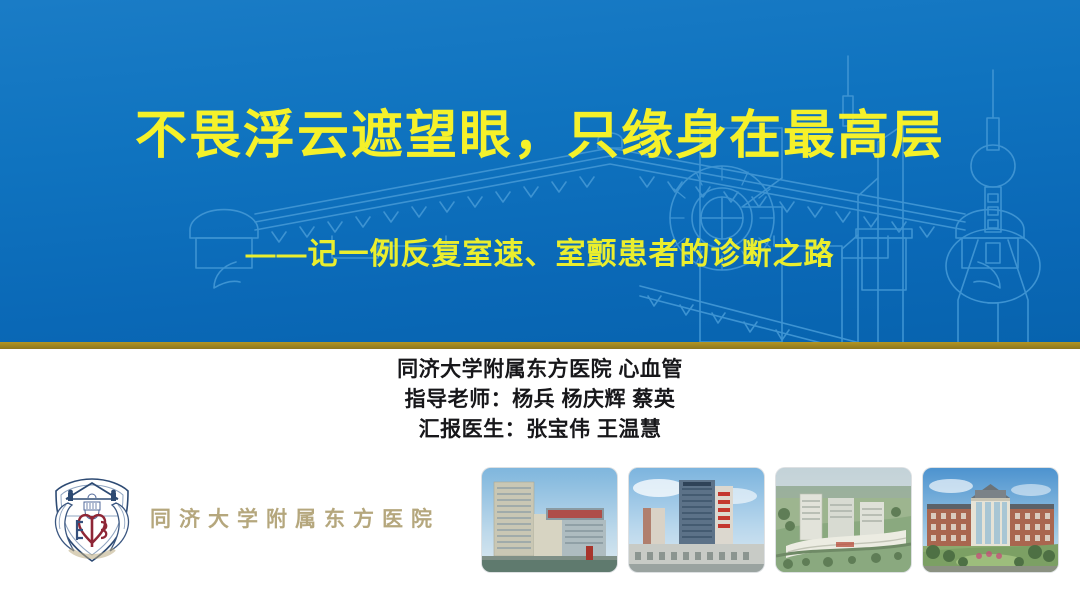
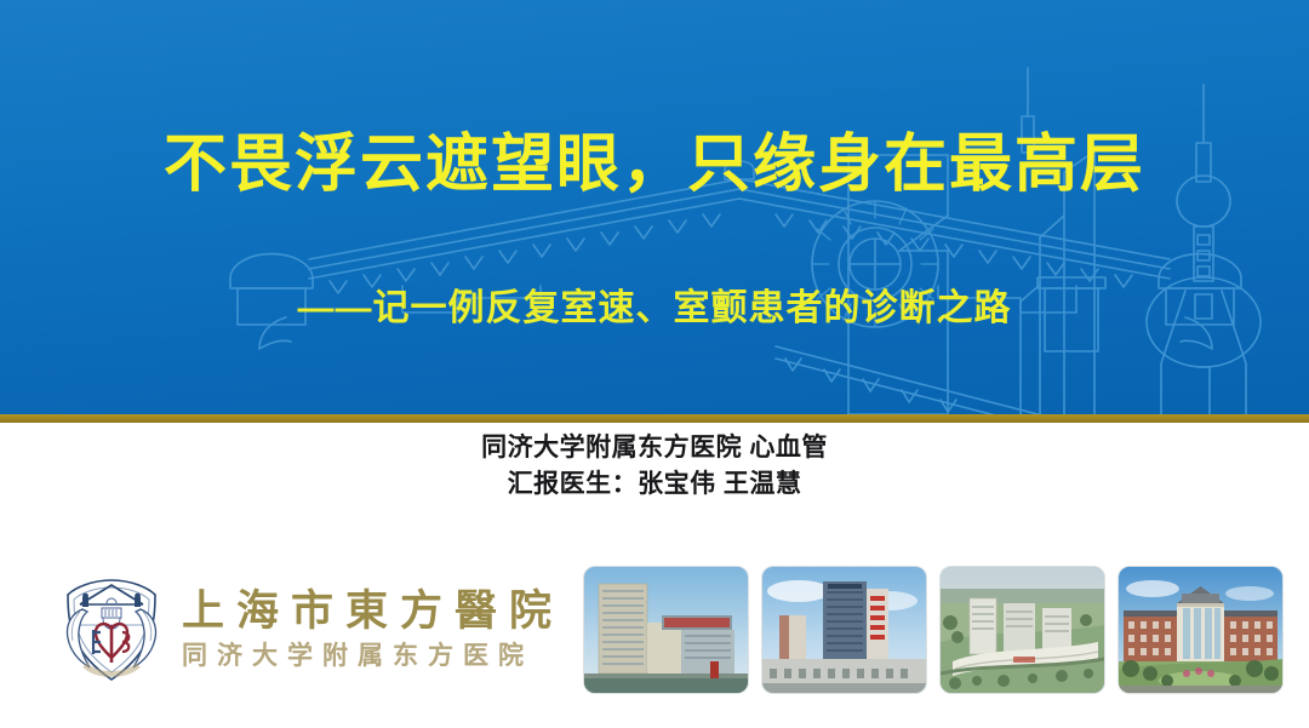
  不畏浮云遮望眼，只缘身在最高层
  ——记一例反复室速、室颤患者的诊断之路
  同济大学附属东方医院 心血管
- 指导老师：杨兵 杨庆辉 蔡英
  汇报医生：张宝伟 王温慧
+ 上海市東方醫院
  同济大学附属东方医院
